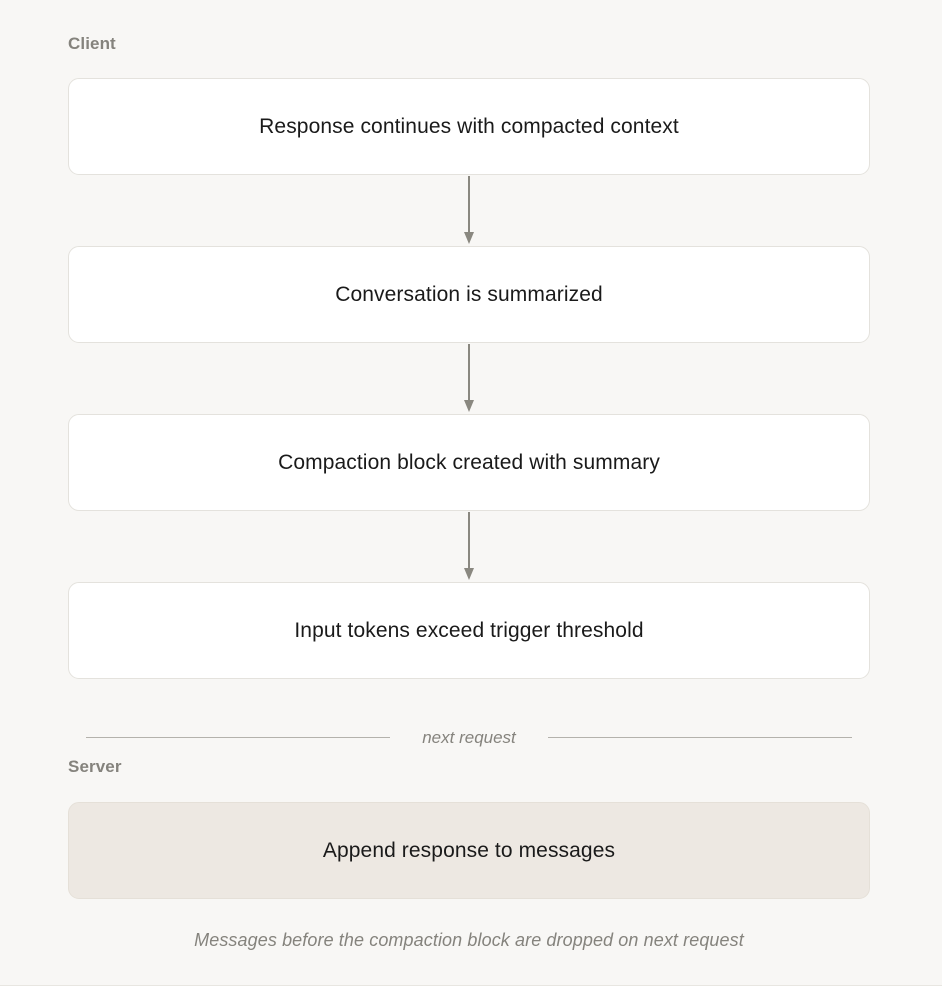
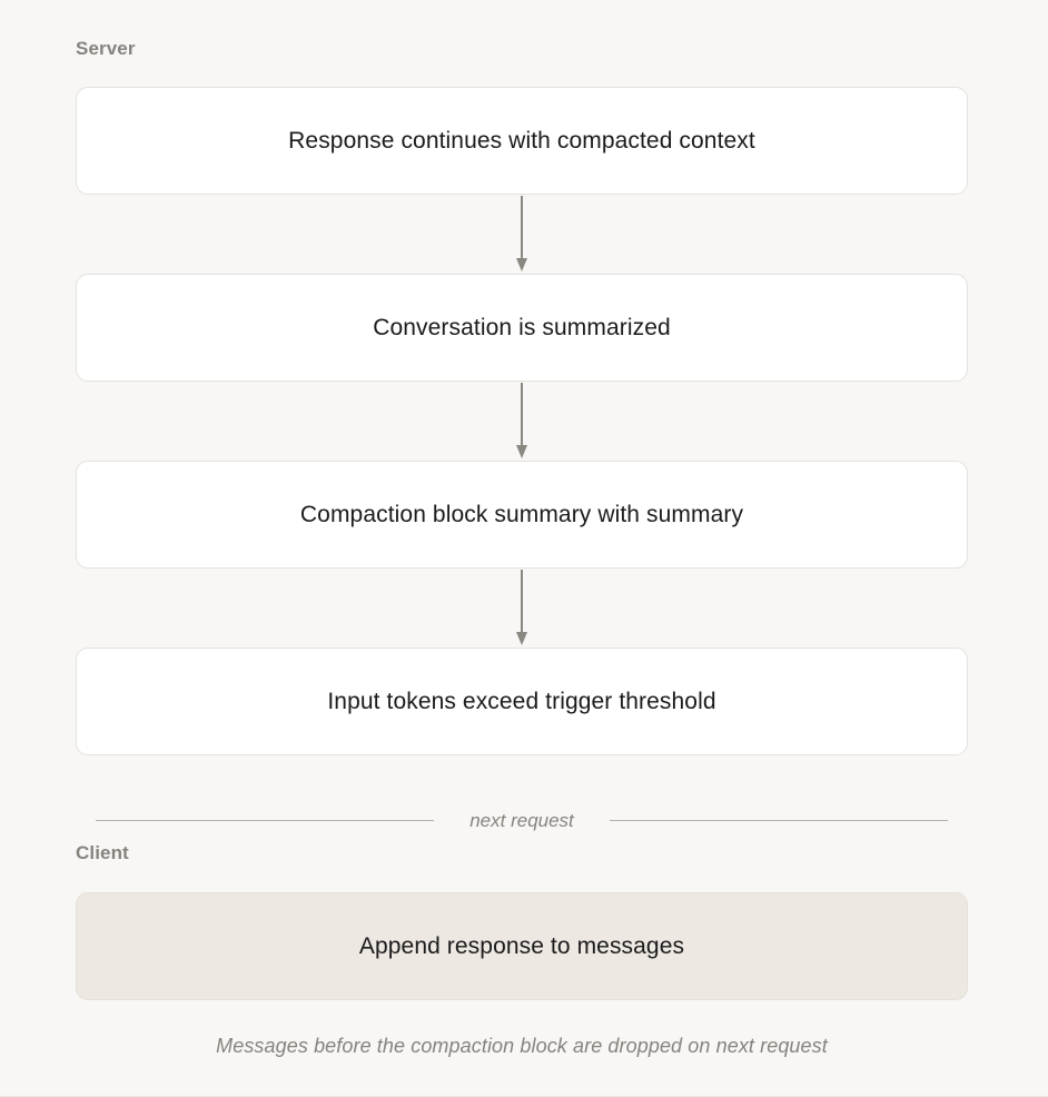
- Client
+ Server
  Response continues with compacted context
  Conversation is summarized
- Compaction block created with summary
+ Compaction block summary with summary
  Input tokens exceed trigger threshold
  next request
- Server
+ Client
  Append response to messages
  Messages before the compaction block are dropped on next request
